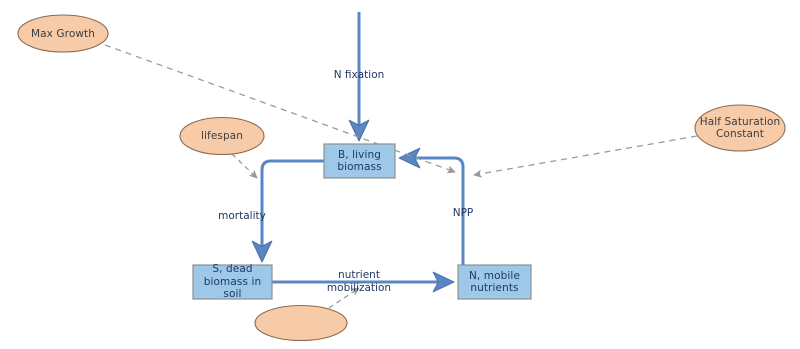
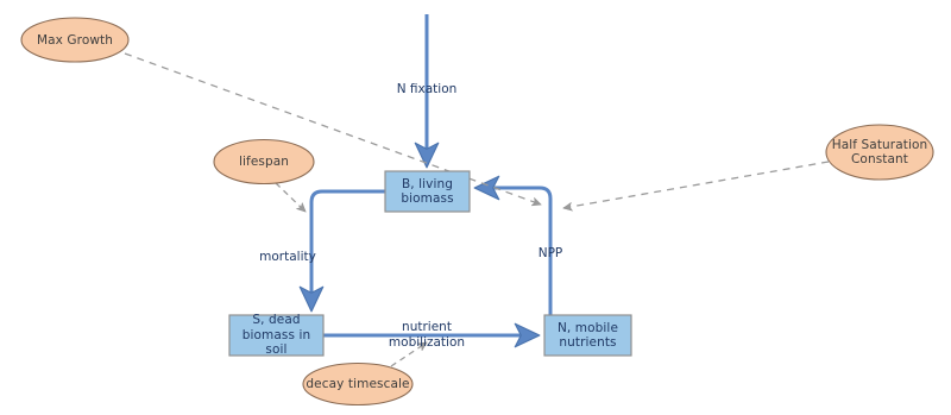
  B, living
  biomass
  S, dead
  biomass in soil
  N, mobile
  nutrients
  Max Growth
  lifespan
  Half Saturation
  Constant
+ decay timescale
  N fixation
  mortality
  NPP
  nutrient
  mobilization
